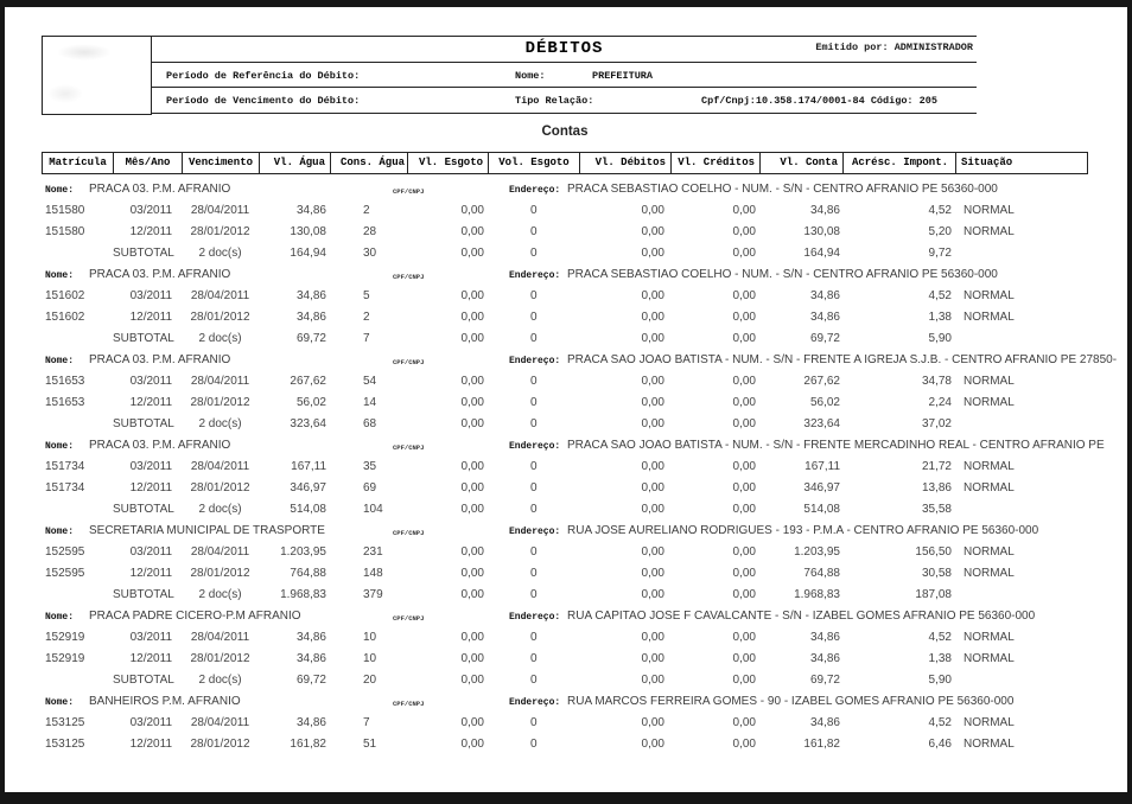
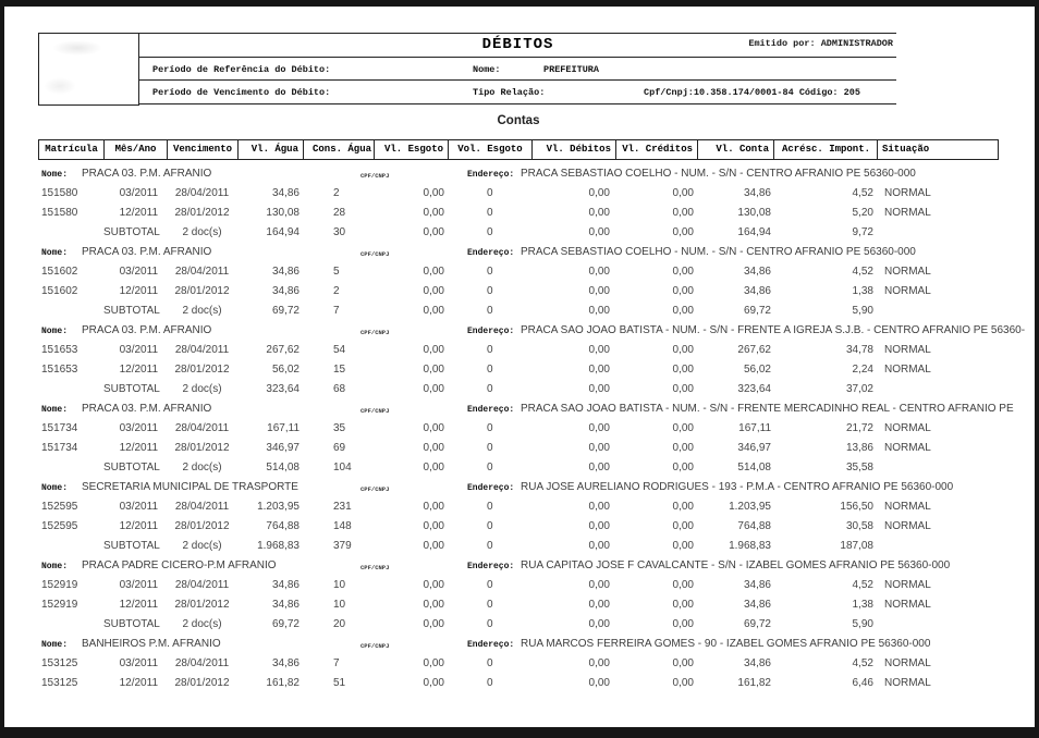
  DÉBITOS
  Emitido por: ADMINISTRADOR
  Período de Referência do Débito:
  Nome:
  PREFEITURA
  Período de Vencimento do Débito:
  Tipo Relação:
  Cpf/Cnpj:10.358.174/0001-84 Código: 205
  Contas
  Matrícula
  Mês/Ano
  Vencimento
  Vl. Água
  Cons. Água
  Vl. Esgoto
  Vol. Esgoto
  Vl. Débitos
  Vl. Créditos
  Vl. Conta
  Acrésc. Impont.
  Situação
  Nome:
  PRACA 03. P.M. AFRANIO
  Endereço:
  PRACA SEBASTIAO COELHO - NUM. - S/N - CENTRO AFRANIO PE 56360-000
  151580
  03/2011
  28/04/2011
  34,86
  2
  0,00
  0
  0,00
  0,00
  34,86
  4,52
  NORMAL
  151580
  12/2011
  28/01/2012
  130,08
  28
  0,00
  0
  0,00
  0,00
  130,08
  5,20
  NORMAL
  SUBTOTAL
  2 doc(s)
  164,94
  30
  0,00
  0
  0,00
  0,00
  164,94
  9,72
  Nome:
  PRACA 03. P.M. AFRANIO
  Endereço:
  PRACA SEBASTIAO COELHO - NUM. - S/N - CENTRO AFRANIO PE 56360-000
  151602
  03/2011
  28/04/2011
  34,86
  5
  0,00
  0
  0,00
  0,00
  34,86
  4,52
  NORMAL
  151602
  12/2011
  28/01/2012
  34,86
  2
  0,00
  0
  0,00
  0,00
  34,86
  1,38
  NORMAL
  SUBTOTAL
  2 doc(s)
  69,72
  7
  0,00
  0
  0,00
  0,00
  69,72
  5,90
  Nome:
  PRACA 03. P.M. AFRANIO
  Endereço:
- PRACA SAO JOAO BATISTA - NUM. - S/N - FRENTE A IGREJA S.J.B. - CENTRO AFRANIO PE 27850-
+ PRACA SAO JOAO BATISTA - NUM. - S/N - FRENTE A IGREJA S.J.B. - CENTRO AFRANIO PE 56360-
  151653
  03/2011
  28/04/2011
  267,62
  54
  0,00
  0
  0,00
  0,00
  267,62
  34,78
  NORMAL
  151653
  12/2011
  28/01/2012
  56,02
- 14
+ 15
  0,00
  0
  0,00
  0,00
  56,02
  2,24
  NORMAL
  SUBTOTAL
  2 doc(s)
  323,64
  68
  0,00
  0
  0,00
  0,00
  323,64
  37,02
  Nome:
  PRACA 03. P.M. AFRANIO
  Endereço:
  PRACA SAO JOAO BATISTA - NUM. - S/N - FRENTE MERCADINHO REAL - CENTRO AFRANIO PE
  151734
  03/2011
  28/04/2011
  167,11
  35
  0,00
  0
  0,00
  0,00
  167,11
  21,72
  NORMAL
  151734
  12/2011
  28/01/2012
  346,97
  69
  0,00
  0
  0,00
  0,00
  346,97
  13,86
  NORMAL
  SUBTOTAL
  2 doc(s)
  514,08
  104
  0,00
  0
  0,00
  0,00
  514,08
  35,58
  Nome:
  SECRETARIA MUNICIPAL DE TRASPORTE
  Endereço:
  RUA JOSE AURELIANO RODRIGUES - 193 - P.M.A - CENTRO AFRANIO PE 56360-000
  152595
  03/2011
  28/04/2011
  1.203,95
  231
  0,00
  0
  0,00
  0,00
  1.203,95
  156,50
  NORMAL
  152595
  12/2011
  28/01/2012
  764,88
  148
  0,00
  0
  0,00
  0,00
  764,88
  30,58
  NORMAL
  SUBTOTAL
  2 doc(s)
  1.968,83
  379
  0,00
  0
  0,00
  0,00
  1.968,83
  187,08
  Nome:
  PRACA PADRE CICERO-P.M AFRANIO
  Endereço:
  RUA CAPITAO JOSE F CAVALCANTE - S/N - IZABEL GOMES AFRANIO PE 56360-000
  152919
  03/2011
  28/04/2011
  34,86
  10
  0,00
  0
  0,00
  0,00
  34,86
  4,52
  NORMAL
  152919
  12/2011
  28/01/2012
  34,86
  10
  0,00
  0
  0,00
  0,00
  34,86
  1,38
  NORMAL
  SUBTOTAL
  2 doc(s)
  69,72
  20
  0,00
  0
  0,00
  0,00
  69,72
  5,90
  Nome:
  BANHEIROS P.M. AFRANIO
  Endereço:
  RUA MARCOS FERREIRA GOMES - 90 - IZABEL GOMES AFRANIO PE 56360-000
  153125
  03/2011
  28/04/2011
  34,86
  7
  0,00
  0
  0,00
  0,00
  34,86
  4,52
  NORMAL
  153125
  12/2011
  28/01/2012
  161,82
  51
  0,00
  0
  0,00
  0,00
  161,82
  6,46
  NORMAL
